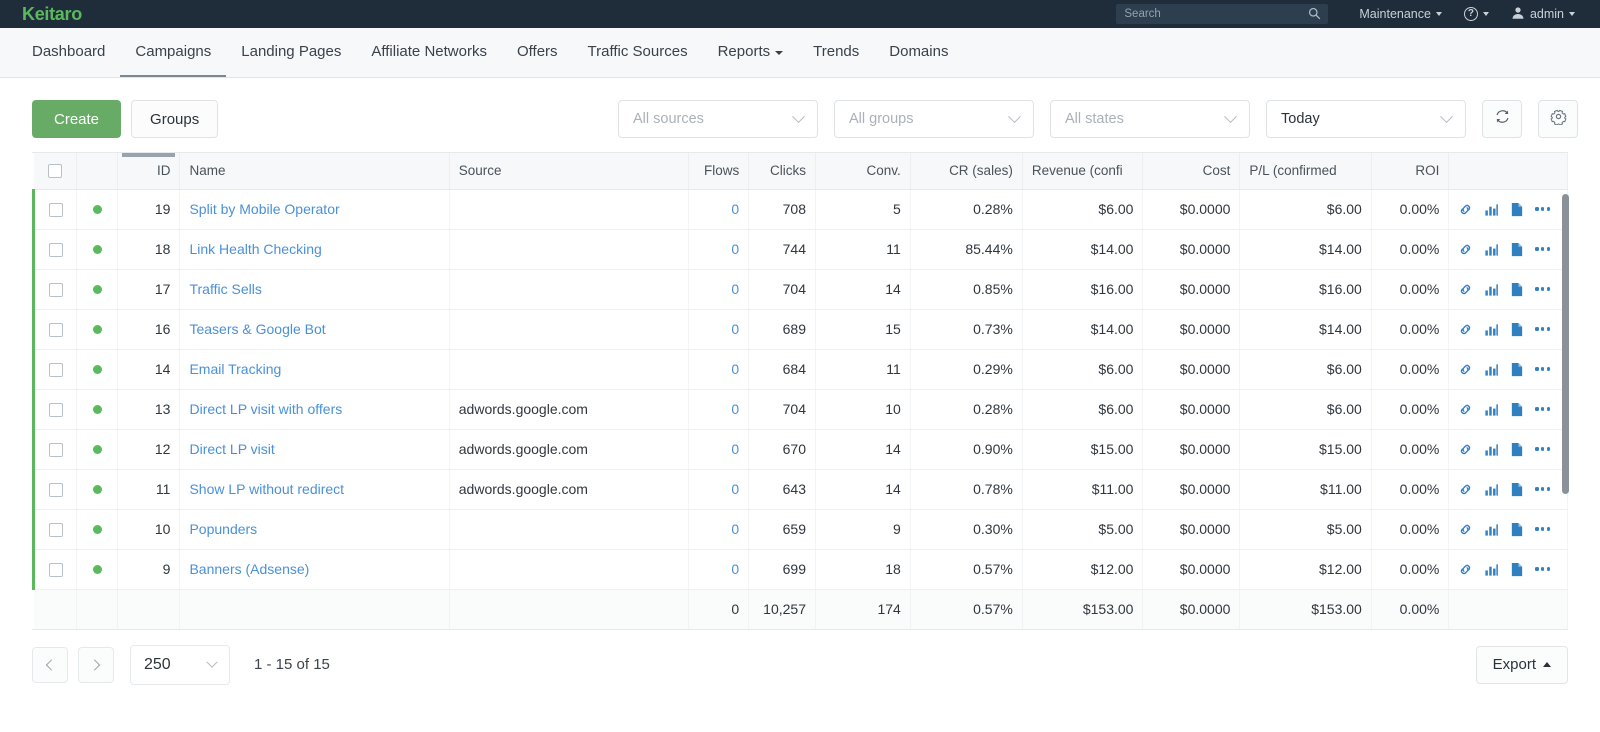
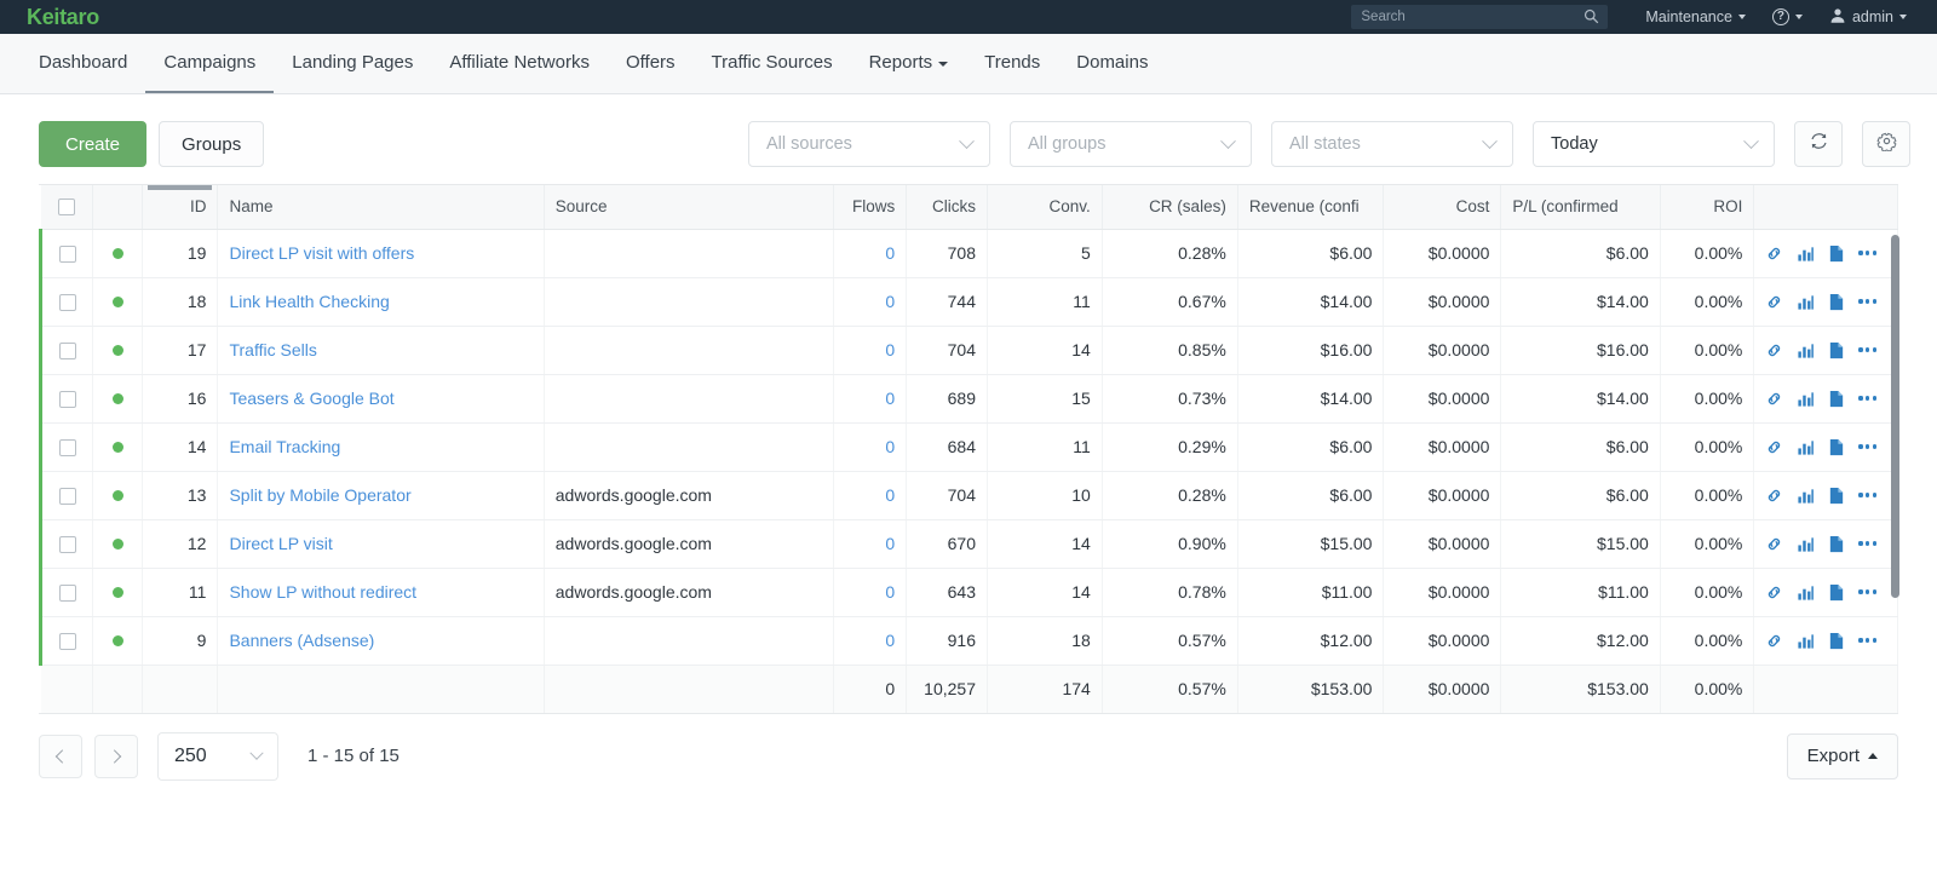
  Keitaro
  Search
  Maintenance
  ?
  admin
  Dashboard
  Campaigns
  Landing Pages
  Affiliate Networks
  Offers
  Traffic Sources
  Reports
  Trends
  Domains
  Create
  Groups
  All sources
  All groups
  All states
  Today
  		ID	Name	Source	Flows	Clicks	Conv.	CR (sales)	Revenue (confi	Cost	P/L (confirmed	ROI
- 		19	Split by Mobile Operator		0	708	5	0.28%	$6.00	$0.0000	$6.00	0.00%
+ 		19	Direct LP visit with offers		0	708	5	0.28%	$6.00	$0.0000	$6.00	0.00%
- 		18	Link Health Checking		0	744	11	85.44%	$14.00	$0.0000	$14.00	0.00%
+ 		18	Link Health Checking		0	744	11	0.67%	$14.00	$0.0000	$14.00	0.00%
  		17	Traffic Sells		0	704	14	0.85%	$16.00	$0.0000	$16.00	0.00%
  		16	Teasers & Google Bot		0	689	15	0.73%	$14.00	$0.0000	$14.00	0.00%
  		14	Email Tracking		0	684	11	0.29%	$6.00	$0.0000	$6.00	0.00%
- 		13	Direct LP visit with offers	adwords.google.com	0	704	10	0.28%	$6.00	$0.0000	$6.00	0.00%
+ 		13	Split by Mobile Operator	adwords.google.com	0	704	10	0.28%	$6.00	$0.0000	$6.00	0.00%
  		12	Direct LP visit	adwords.google.com	0	670	14	0.90%	$15.00	$0.0000	$15.00	0.00%
  		11	Show LP without redirect	adwords.google.com	0	643	14	0.78%	$11.00	$0.0000	$11.00	0.00%
- 		10	Popunders		0	659	9	0.30%	$5.00	$0.0000	$5.00	0.00%
- 		9	Banners (Adsense)		0	699	18	0.57%	$12.00	$0.0000	$12.00	0.00%
+ 		9	Banners (Adsense)		0	916	18	0.57%	$12.00	$0.0000	$12.00	0.00%
  					0	10,257	174	0.57%	$153.00	$0.0000	$153.00	0.00%
  250
  1 - 15 of 15
  Export
